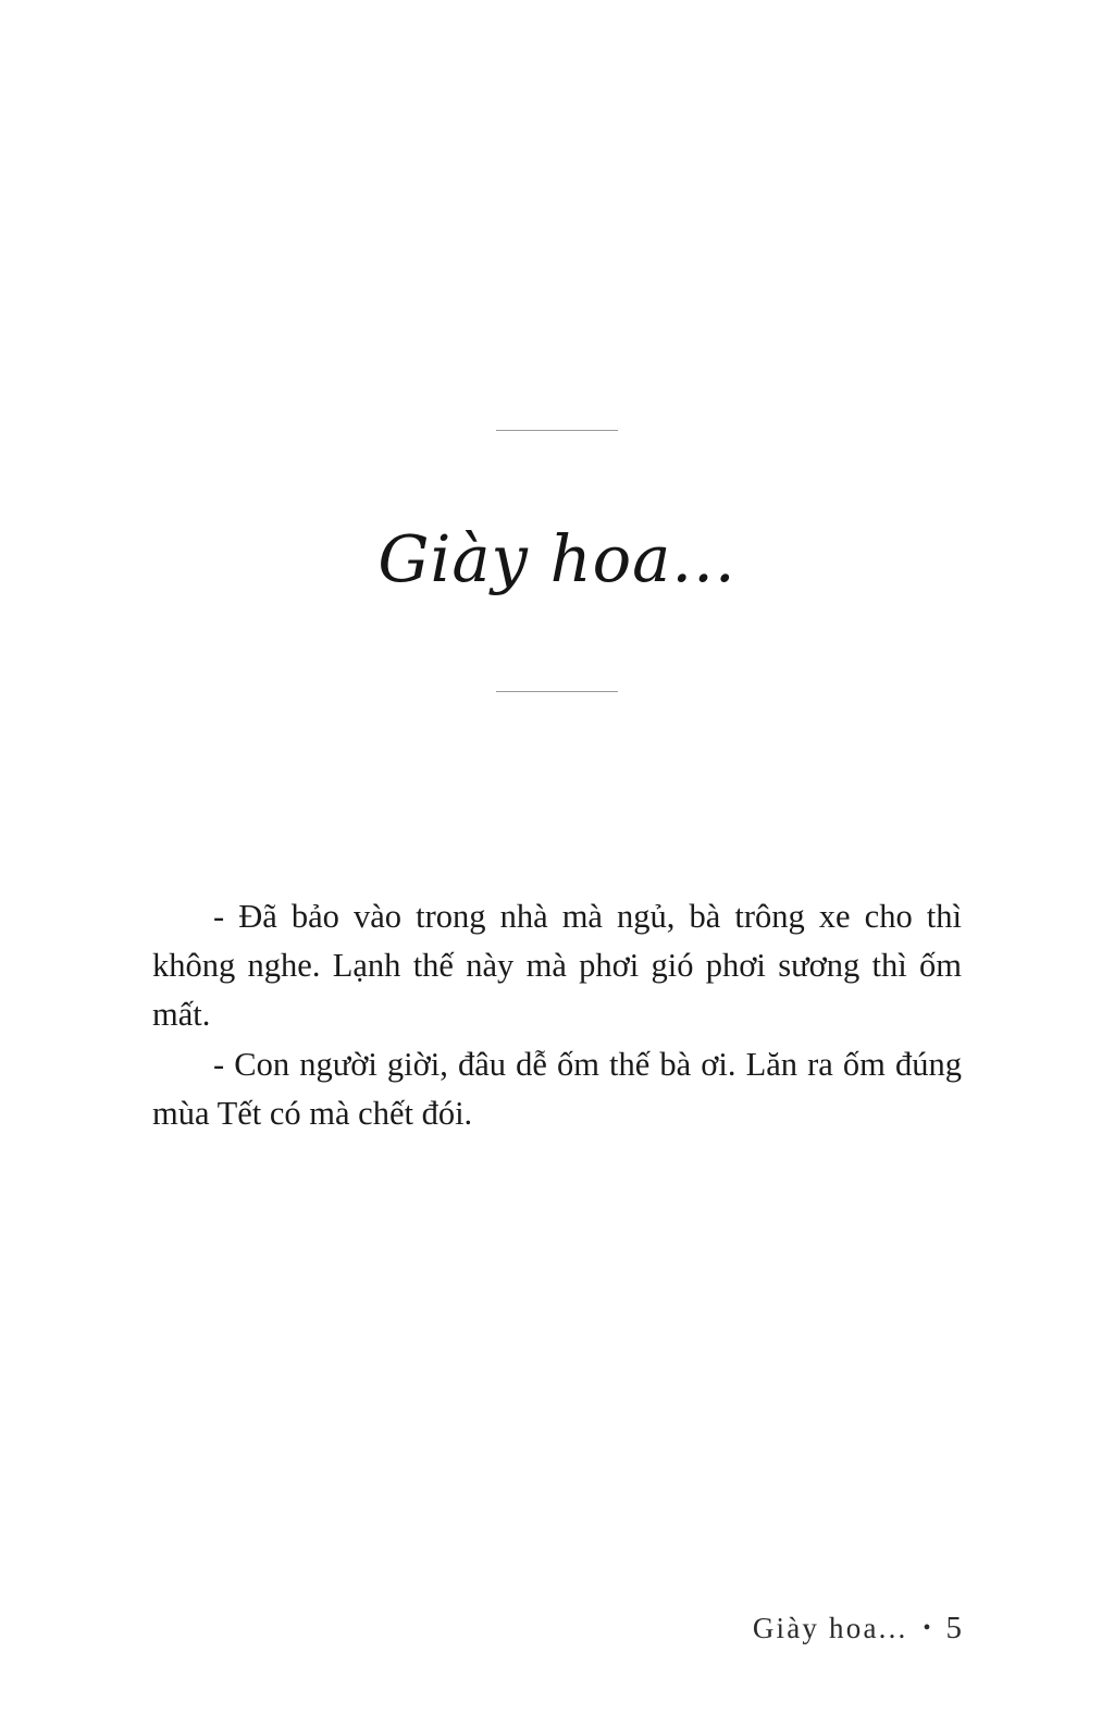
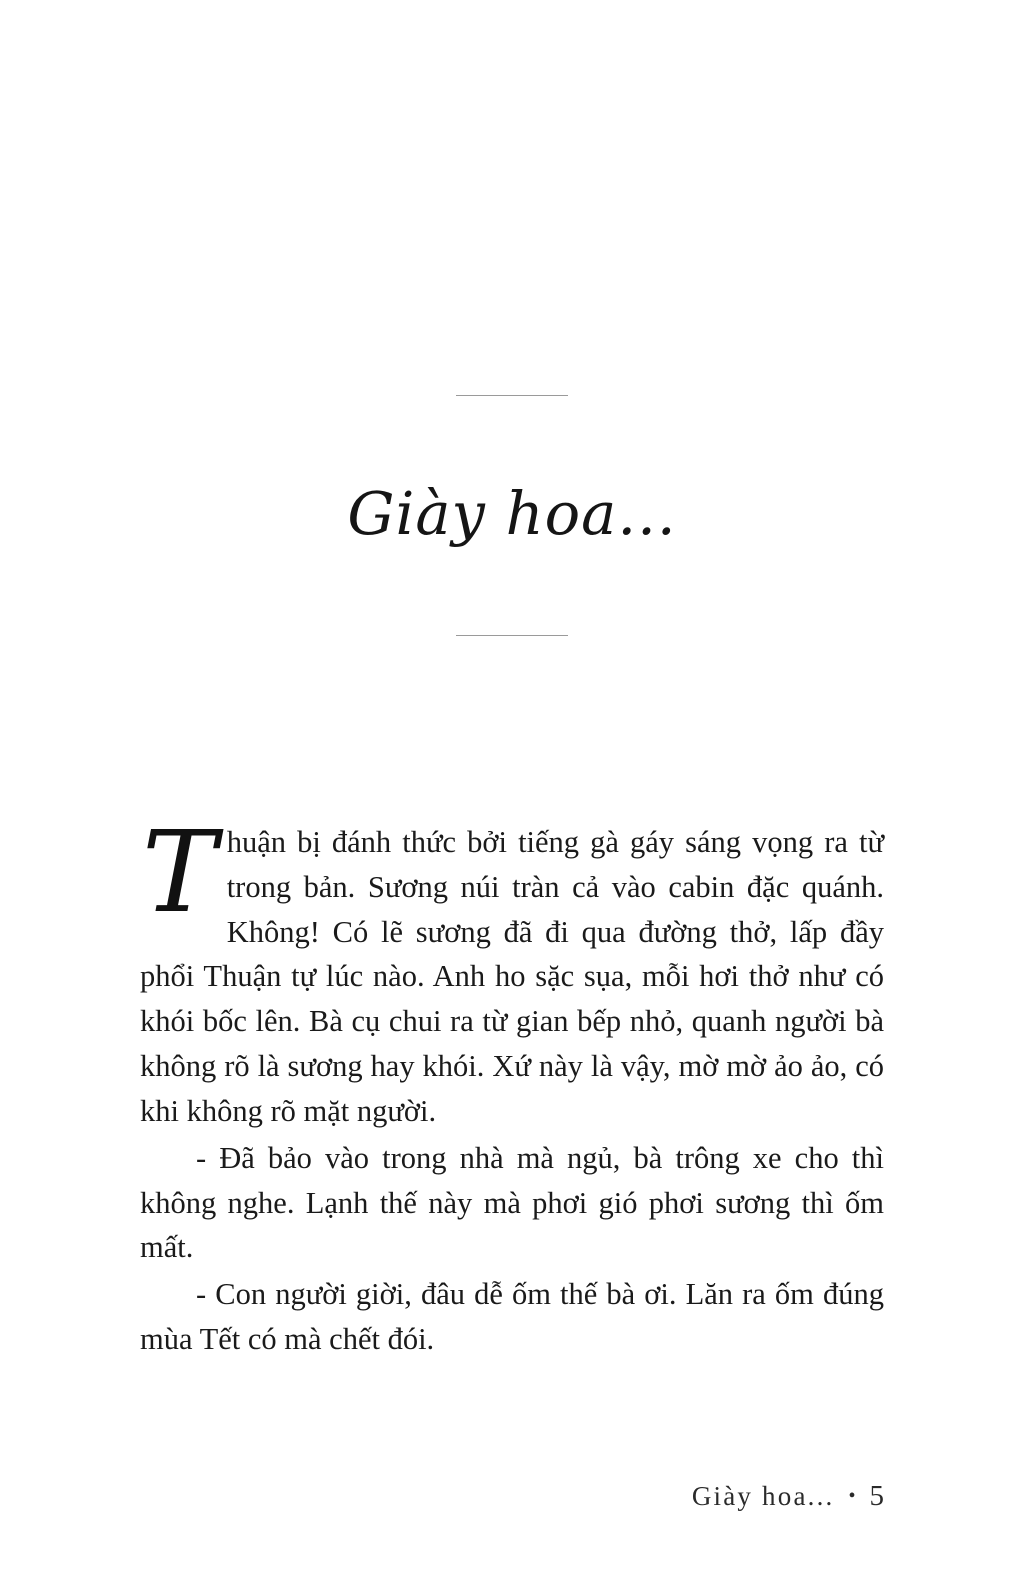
  Giày hoa...
+ T
+ huận bị đánh thức bởi tiếng gà gáy sáng vọng ra từ trong bản. Sương núi tràn cả vào cabin đặc quánh. Không! Có lẽ sương đã đi qua đường thở, lấp đầy phổi Thuận tự lúc nào. Anh ho sặc sụa, mỗi hơi thở như có khói bốc lên. Bà cụ chui ra từ gian bếp nhỏ, quanh người bà không rõ là sương hay khói. Xứ này là vậy, mờ mờ ảo ảo, có khi không rõ mặt người.
  - Đã bảo vào trong nhà mà ngủ, bà trông xe cho thì không nghe. Lạnh thế này mà phơi gió phơi sương thì ốm mất.
  - Con người giời, đâu dễ ốm thế bà ơi. Lăn ra ốm đúng mùa Tết có mà chết đói.
  Giày hoa...
  •
  5
